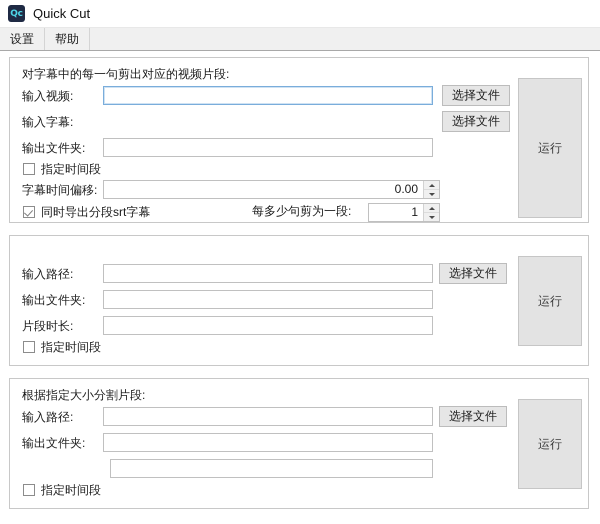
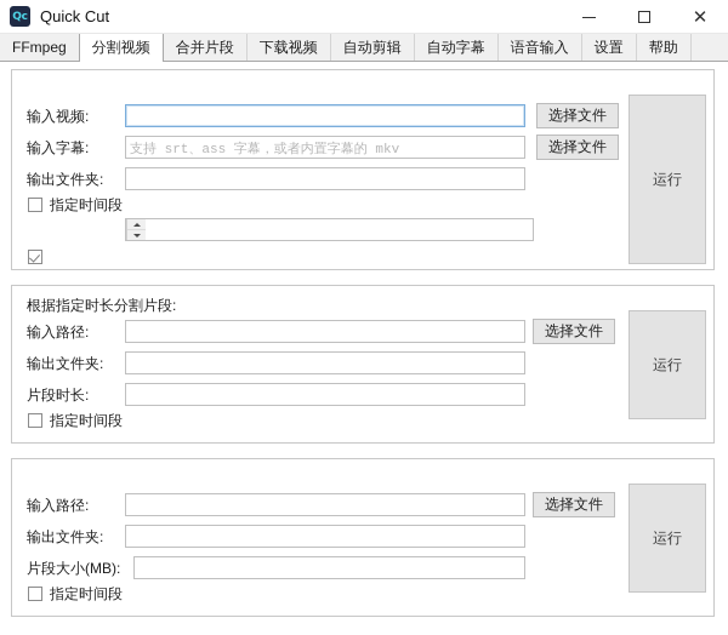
  Qc
  Quick Cut
+ ✕
+ FFmpeg
+ 分割视频
+ 合并片段
+ 下载视频
+ 自动剪辑
+ 自动字幕
+ 语音输入
  设置
  帮助
- 对字幕中的每一句剪出对应的视频片段:
  输入视频:
  选择文件
  输入字幕:
+ 支持 srt、ass 字幕，或者内置字幕的 mkv
  选择文件
  输出文件夹:
  指定时间段
- 字幕时间偏移:
- 0.00
- 同时导出分段srt字幕
- 每多少句剪为一段:
- 1
  运行
+ 根据指定时长分割片段:
  输入路径:
  选择文件
  输出文件夹:
  片段时长:
  指定时间段
  运行
- 根据指定大小分割片段:
  输入路径:
  选择文件
  输出文件夹:
+ 片段大小(MB):
  指定时间段
  运行
